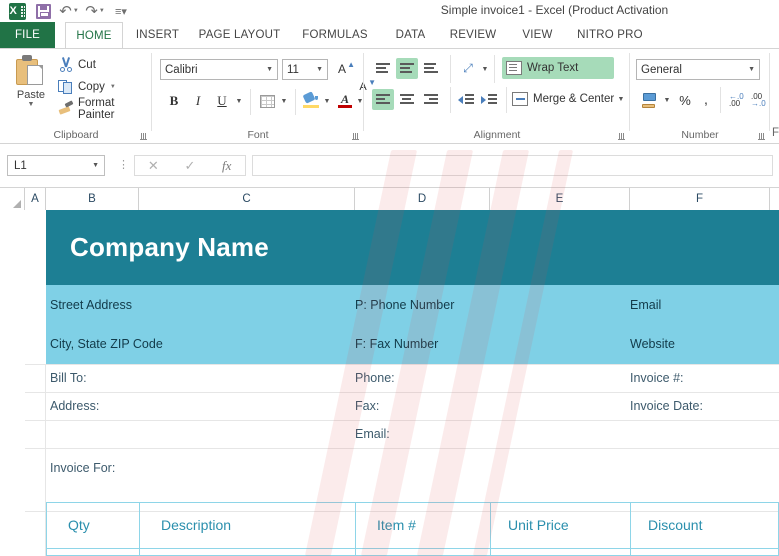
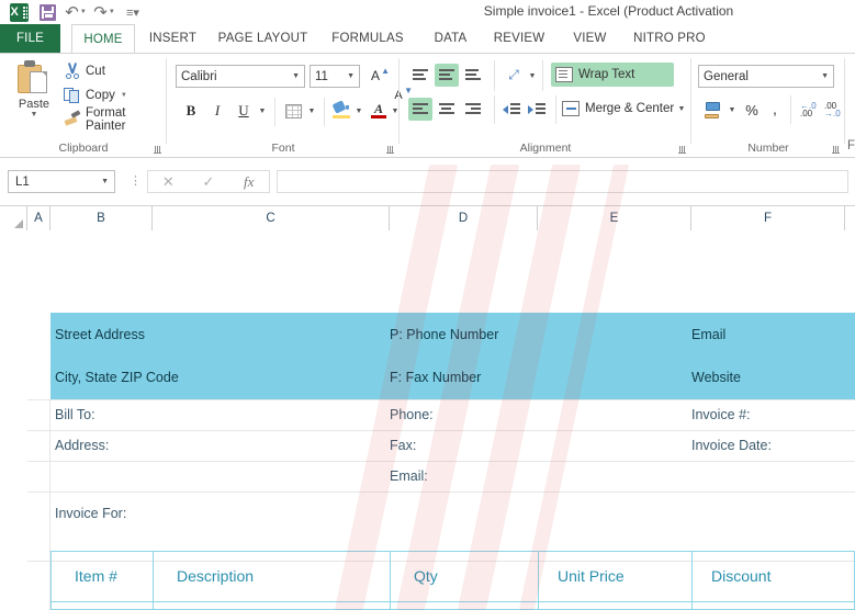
  ↶
  ↷
  ≡▾
  Simple invoice1 - Excel (Product Activation
  FILE
  HOME
  INSERT
  PAGE LAYOUT
  FORMULAS
  DATA
  REVIEW
  VIEW
  NITRO PRO
  Paste
  Cut
  Copy
  Format Painter
  Clipboard
  Calibri
  11
  A
  ▲
  ▼
  B
  I
  U
  A
  Font
  ⤢
  Wrap Text
  Merge & Center
  Alignment
  General
  %
  ,
  ←.0
  .00
  .00
  →.0
  Number
  F
  L1
  ⋮
  ✕
  ✓
  fx
  A
  B
  C
  D
  E
  F
- Company Name
  Street Address
  P: Phone Number
  Email
  City, State ZIP Code
  F: Fax Number
  Website
  Bill To:
  Address:
  Phone:
  Fax:
  Email:
  Invoice #:
  Invoice Date:
  Invoice For:
- Qty
+ Item #
  Description
- Item #
+ Qty
  Unit Price
  Discount
